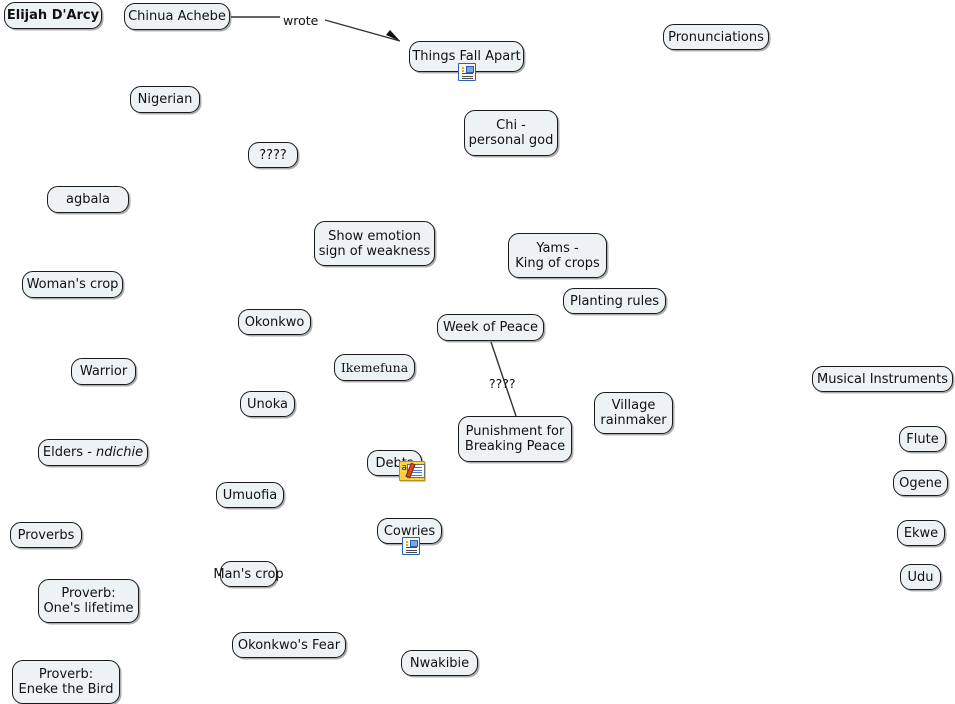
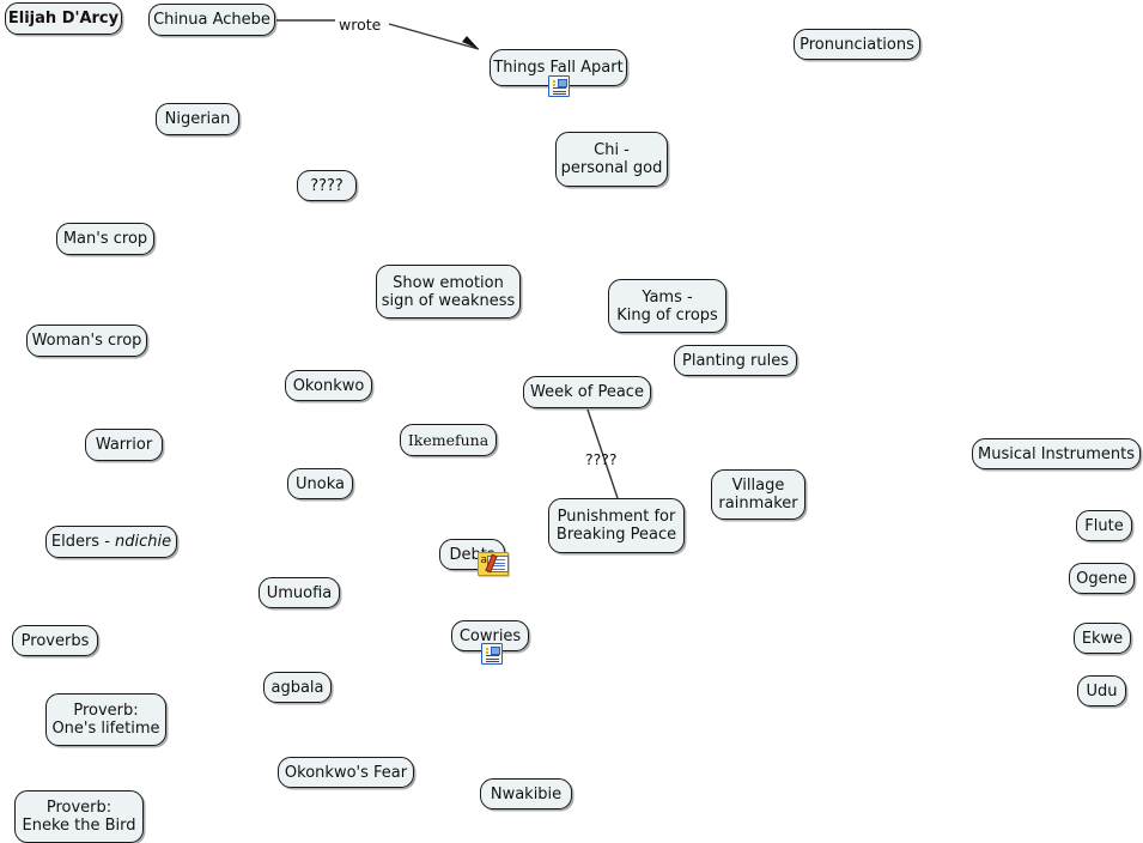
  Elijah D'Arcy
  Chinua Achebe
  Things Fall Apart
  Pronunciations
  Nigerian
  Chi -
  personal god
  ????
- agbala
+ Man's crop
  Show emotion
  sign of weakness
  Yams -
  King of crops
  Woman's crop
  Planting rules
  Okonkwo
  Week of Peace
  Ikemefuna
  Warrior
  Musical Instruments
  Unoka
  Village
  rainmaker
  Flute
  Punishment for
  Breaking Peace
  Elders -
  ndichie
  Umuofia
  Ogene
  Cowries
  Ekwe
  Proverbs
- Man's crop
+ agbala
  Udu
  Proverb:
  One's lifetime
  Okonkwo's Fear
  Nwakibie
  Proverb:
  Eneke the Bird
  wrote
  ????
  a
